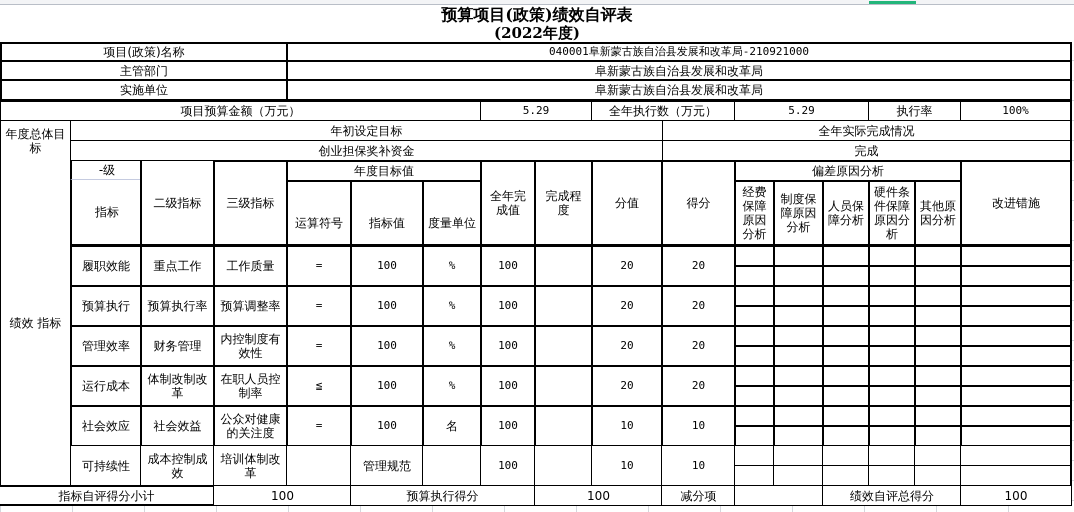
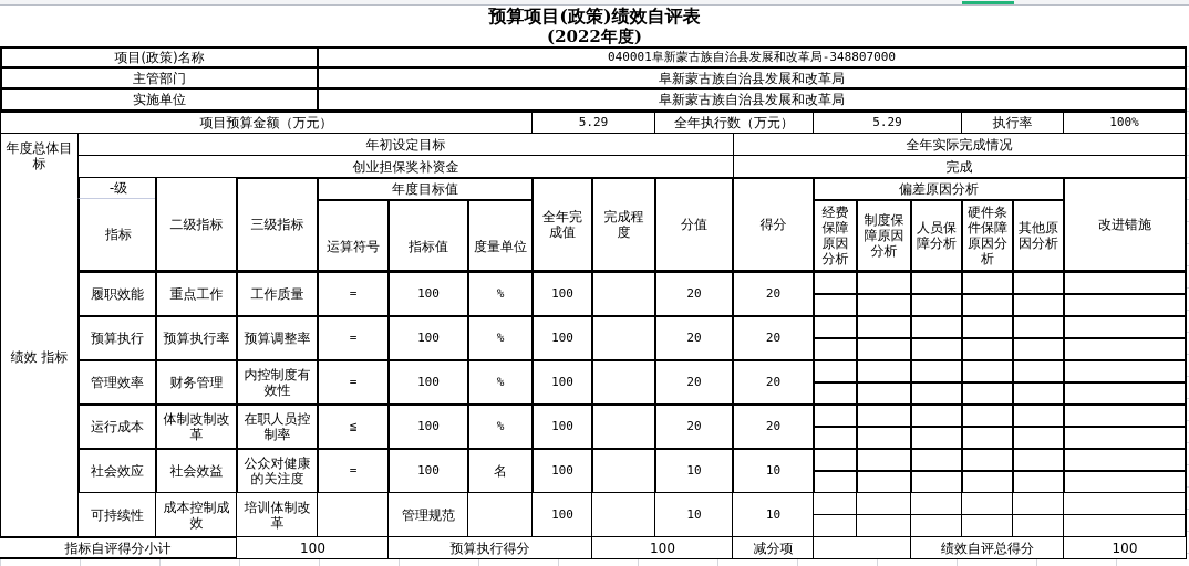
  预算项目(政策)绩效自评表
  (2022年度)
  项目(政策)名称
- 040001阜新蒙古族自治县发展和改革局-210921000
+ 040001阜新蒙古族自治县发展和改革局-348807000
  主管部门
  阜新蒙古族自治县发展和改革局
  实施单位
  阜新蒙古族自治县发展和改革局
  项目预算金额（万元）
  5.29
  全年执行数（万元）
  5.29
  执行率
  100%
  年度总体目标
  年初设定目标
  全年实际完成情况
  创业担保奖补资金
  完成
  绩效 指标
  -级
  指标
  二级指标
  三级指标
  年度目标值
  运算符号
  指标值
  度量单位
  全年完成值
  完成程度
  分值
  得分
  偏差原因分析
  经费保障原因分析
  制度保障原因分析
  人员保障分析
  硬件条件保障原因分析
  其他原因分析
  改进错施
  履职效能
  重点工作
  工作质量
  =
  100
  %
  100
  20
  20
  预算执行
  预算执行率
  预算调整率
  =
  100
  %
  100
  20
  20
  管理效率
  财务管理
  内控制度有效性
  =
  100
  %
  100
  20
  20
  运行成本
  体制改制改革
  在职人员控制率
  ≦
  100
  %
  100
  20
  20
  社会效应
  社会效益
  公众对健康的关注度
  =
  100
  名
  100
  10
  10
  可持续性
  成本控制成效
  培训体制改革
  管理规范
  100
  10
  10
  指标自评得分小计
  100
  预算执行得分
  100
  减分项
  绩效自评总得分
  100
